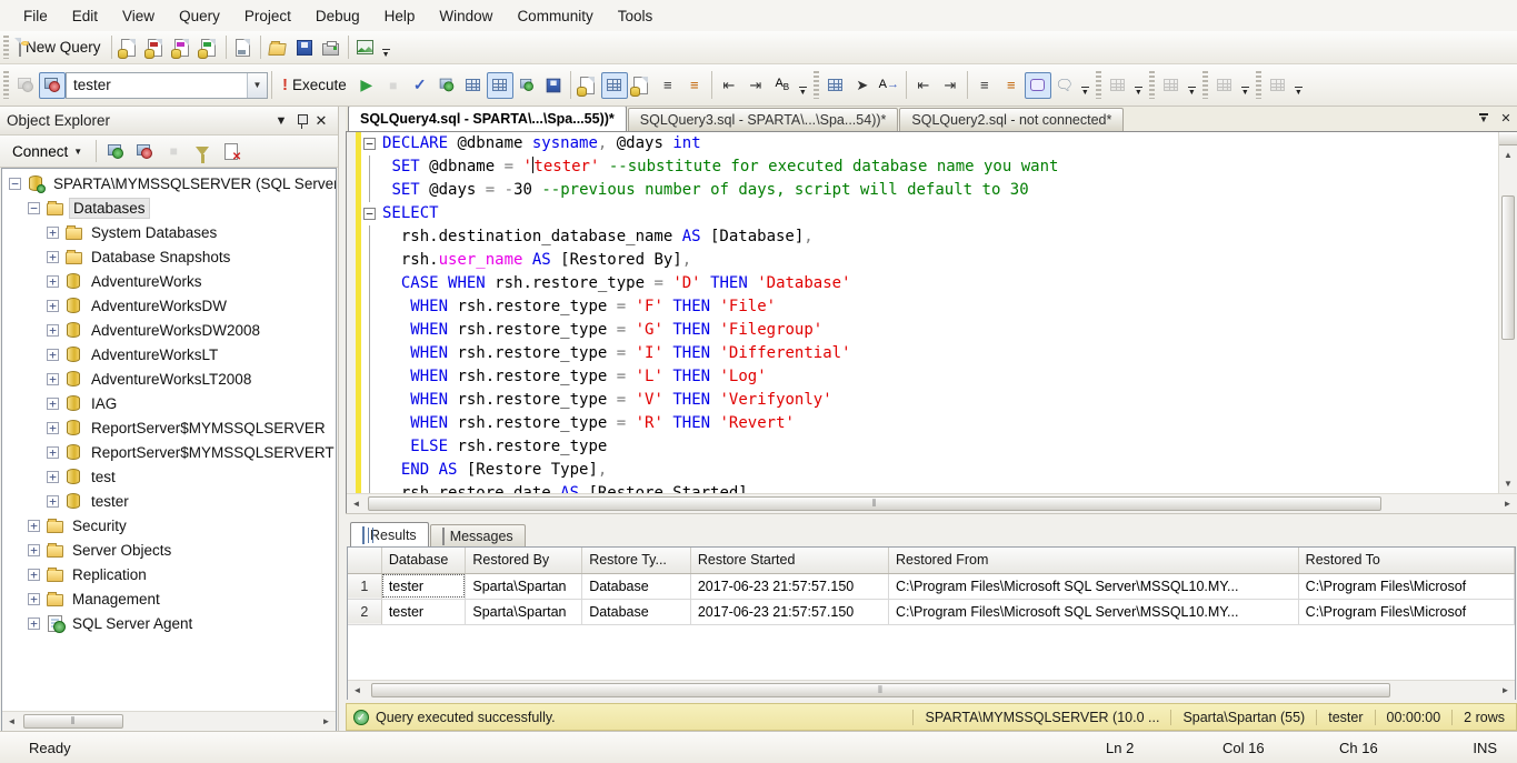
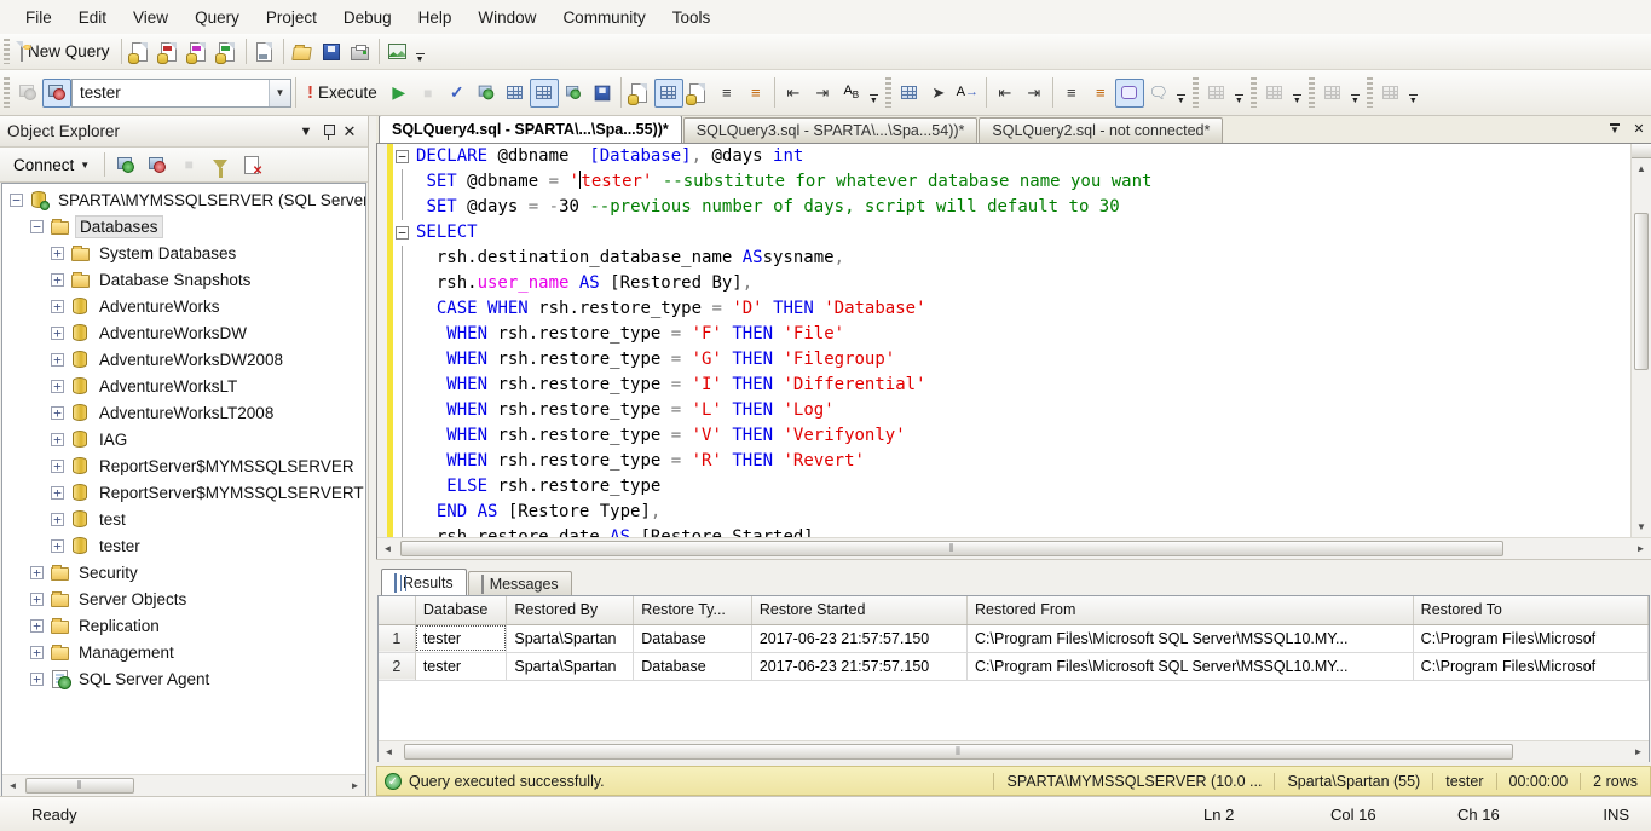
  File
  Edit
  View
  Query
  Project
  Debug
  Help
  Window
  Community
  Tools
  New Query
  tester
  ▼
  !
  Execute
  ▶
  ■
  ✓
  ≡
  ≡
  ⇤
  ⇥
  AB
  ➤
  A→
  ⇤
  ⇥
  ≡
  ≡
  🗨
  Object Explorer
  ▼
  ✕
  Connect
  ▼
  ■
  −
  SPARTA\MYMSSQLSERVER (SQL Serve
  −
  Databases
  +
  System Databases
  +
  Database Snapshots
  +
  AdventureWorks
  +
  AdventureWorksDW
  +
  AdventureWorksDW2008
  +
  AdventureWorksLT
  +
  AdventureWorksLT2008
  +
  IAG
  +
  ReportServer$MYMSSQLSERVER
  +
  ReportServer$MYMSSQLSERVERT
  +
  test
  +
  tester
  +
  Security
  +
  Server Objects
  +
  Replication
  +
  Management
  +
  SQL Server Agent
  ◄
  ►
  SQLQuery4.sql - SPARTA\...\Spa...55))*
  SQLQuery3.sql - SPARTA\...\Spa...54))*
  SQLQuery2.sql - not connected*
  ▼
  ✕
  −
  −
- DECLARE @dbname sysname, @days int
+ DECLARE @dbname [Database], @days int
- SET @dbname = 'tester' --substitute for executed database name you want
+ SET @dbname = 'tester' --substitute for whatever database name you want
  SET @days = -30 --previous number of days, script will default to 30
  SELECT
- rsh.destination_database_name AS [Database],
+ rsh.destination_database_name ASsysname,
  rsh.user_name AS [Restored By],
  CASE WHEN rsh.restore_type = 'D' THEN 'Database'
  WHEN rsh.restore_type = 'F' THEN 'File'
  WHEN rsh.restore_type = 'G' THEN 'Filegroup'
  WHEN rsh.restore_type = 'I' THEN 'Differential'
  WHEN rsh.restore_type = 'L' THEN 'Log'
  WHEN rsh.restore_type = 'V' THEN 'Verifyonly'
  WHEN rsh.restore_type = 'R' THEN 'Revert'
  ELSE rsh.restore_type
  END AS [Restore Type],
  ▲
  ▼
  ◄
  ►
  Results
  Messages
  	Database	Restored By	Restore Ty...	Restore Started	Restored From	Restored To
  1	tester	Sparta\Spartan	Database	2017-06-23 21:57:57.150	C:\Program Files\Microsoft SQL Server\MSSQL10.MY...	C:\Program Files\Microsof
  2	tester	Sparta\Spartan	Database	2017-06-23 21:57:57.150	C:\Program Files\Microsoft SQL Server\MSSQL10.MY...	C:\Program Files\Microsof
  ◄
  ►
  ✓
  Query executed successfully.
  SPARTA\MYMSSQLSERVER (10.0 ...
  Sparta\Spartan (55)
  tester
  00:00:00
  2 rows
  Ready
  Ln 2
  Col 16
  Ch 16
  INS
